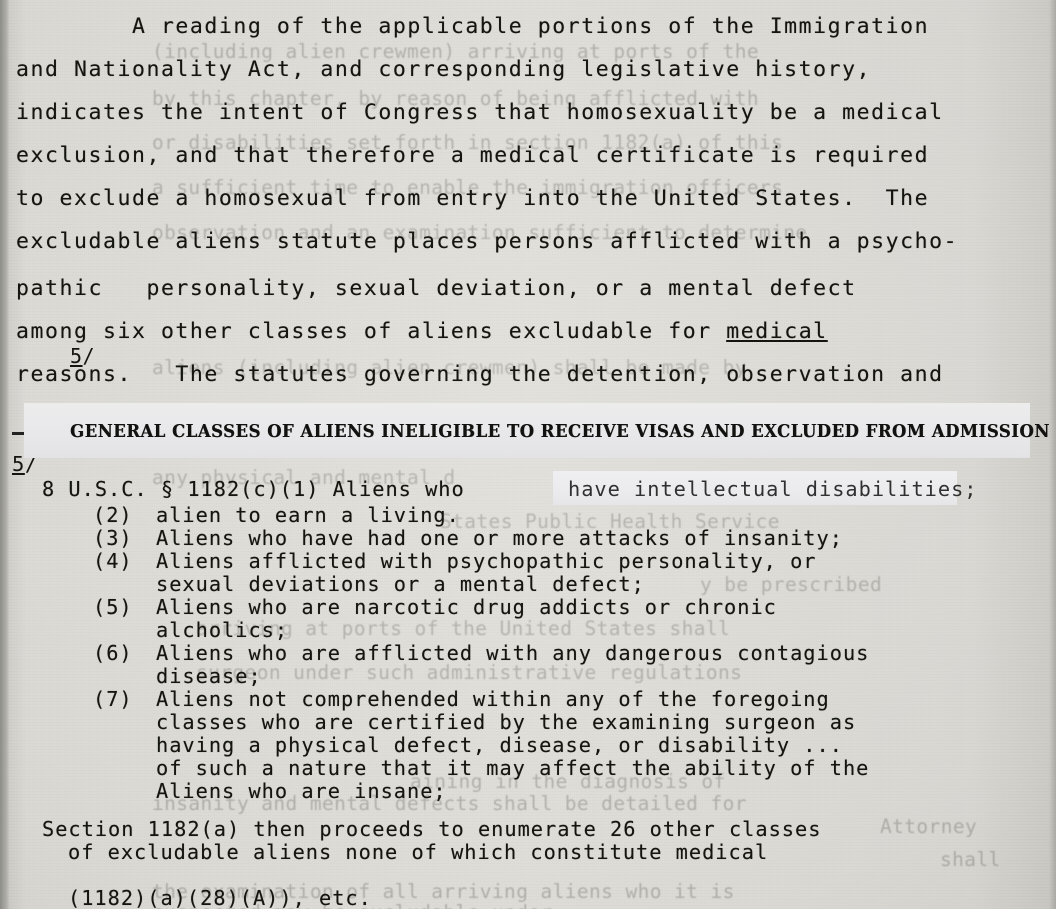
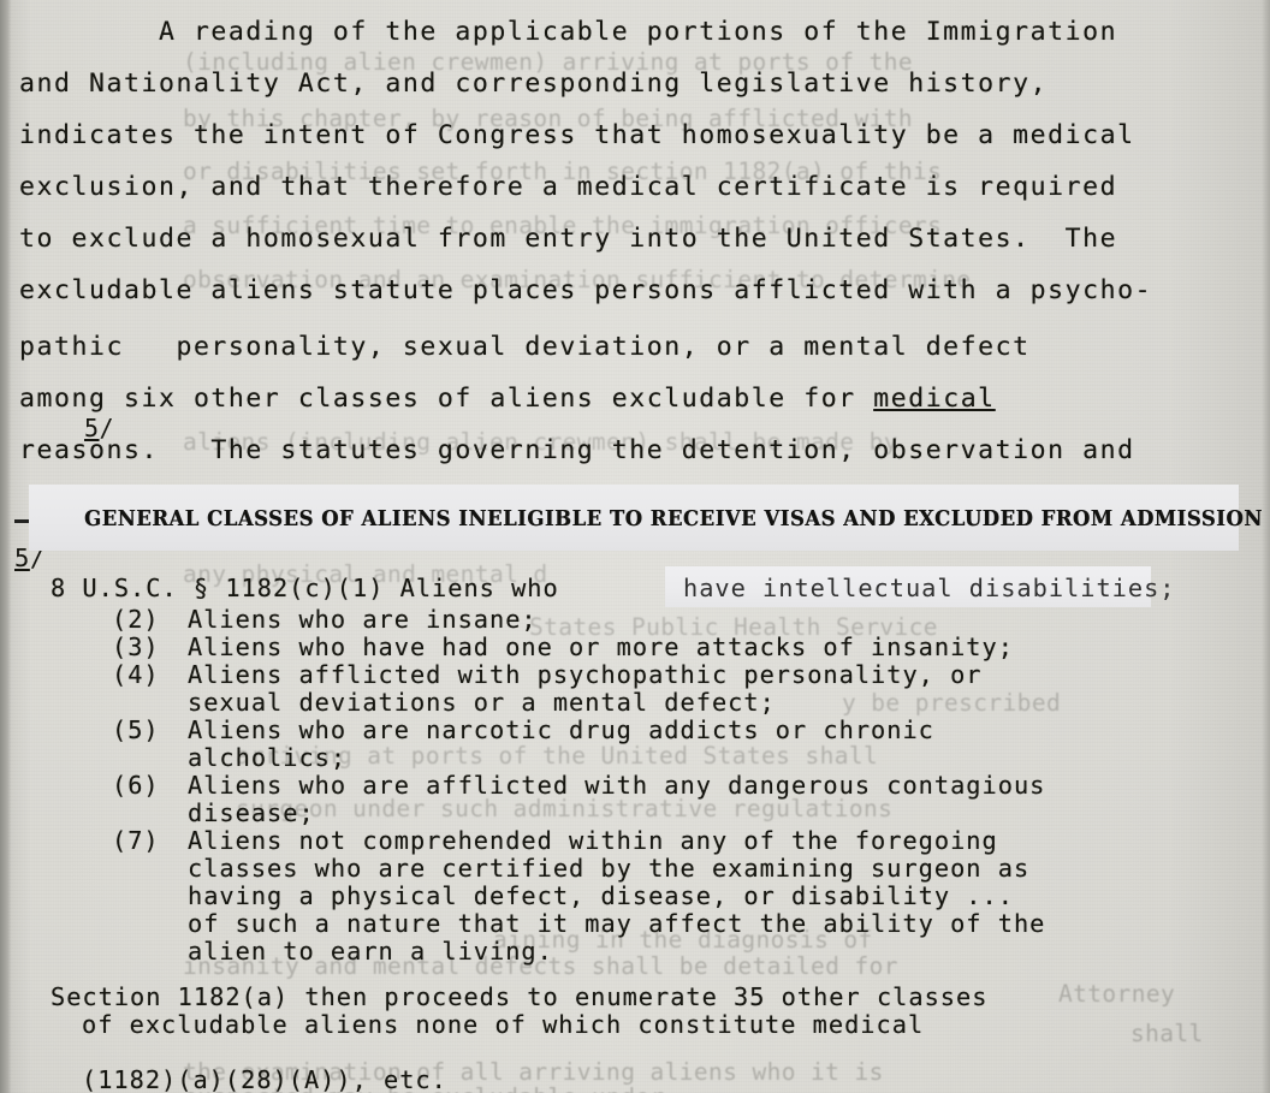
  A reading of the applicable portions of the Immigration
  and Nationality Act, and corresponding legislative history,
  indicates the intent of Congress that homosexuality be a medical
  exclusion, and that therefore a medical certificate is required
  to exclude a homosexual from entry into the United States. The
  excludable aliens statute places persons afflicted with a psycho-
  pathic personality, sexual deviation, or a mental defect
  among six other classes of aliens excludable for medical
  reasons. The statutes governing the detention, observation and
  5/
  5/
  8 U.S.C. § 1182(c)(1) Aliens who
  (2)
- alien to earn a living.
+ Aliens who are insane;
  (3)
  Aliens who have had one or more attacks of insanity;
  (4)
  Aliens afflicted with psychopathic personality, or
  sexual deviations or a mental defect;
  (5)
  Aliens who are narcotic drug addicts or chronic
  alcholics;
  (6)
  Aliens who are afflicted with any dangerous contagious
  disease;
  (7)
  Aliens not comprehended within any of the foregoing
  classes who are certified by the examining surgeon as
  having a physical defect, disease, or disability ...
  of such a nature that it may affect the ability of the
- Aliens who are insane;
+ alien to earn a living.
- Section 1182(a) then proceeds to enumerate 26 other classes
+ Section 1182(a) then proceeds to enumerate 35 other classes
  of excludable aliens none of which constitute medical
  (1182)(a)(28)(A)), etc.
  GENERAL CLASSES OF ALIENS INELIGIBLE TO RECEIVE VISAS AND EXCLUDED FROM ADMISSION
  have intellectual disabilities;
